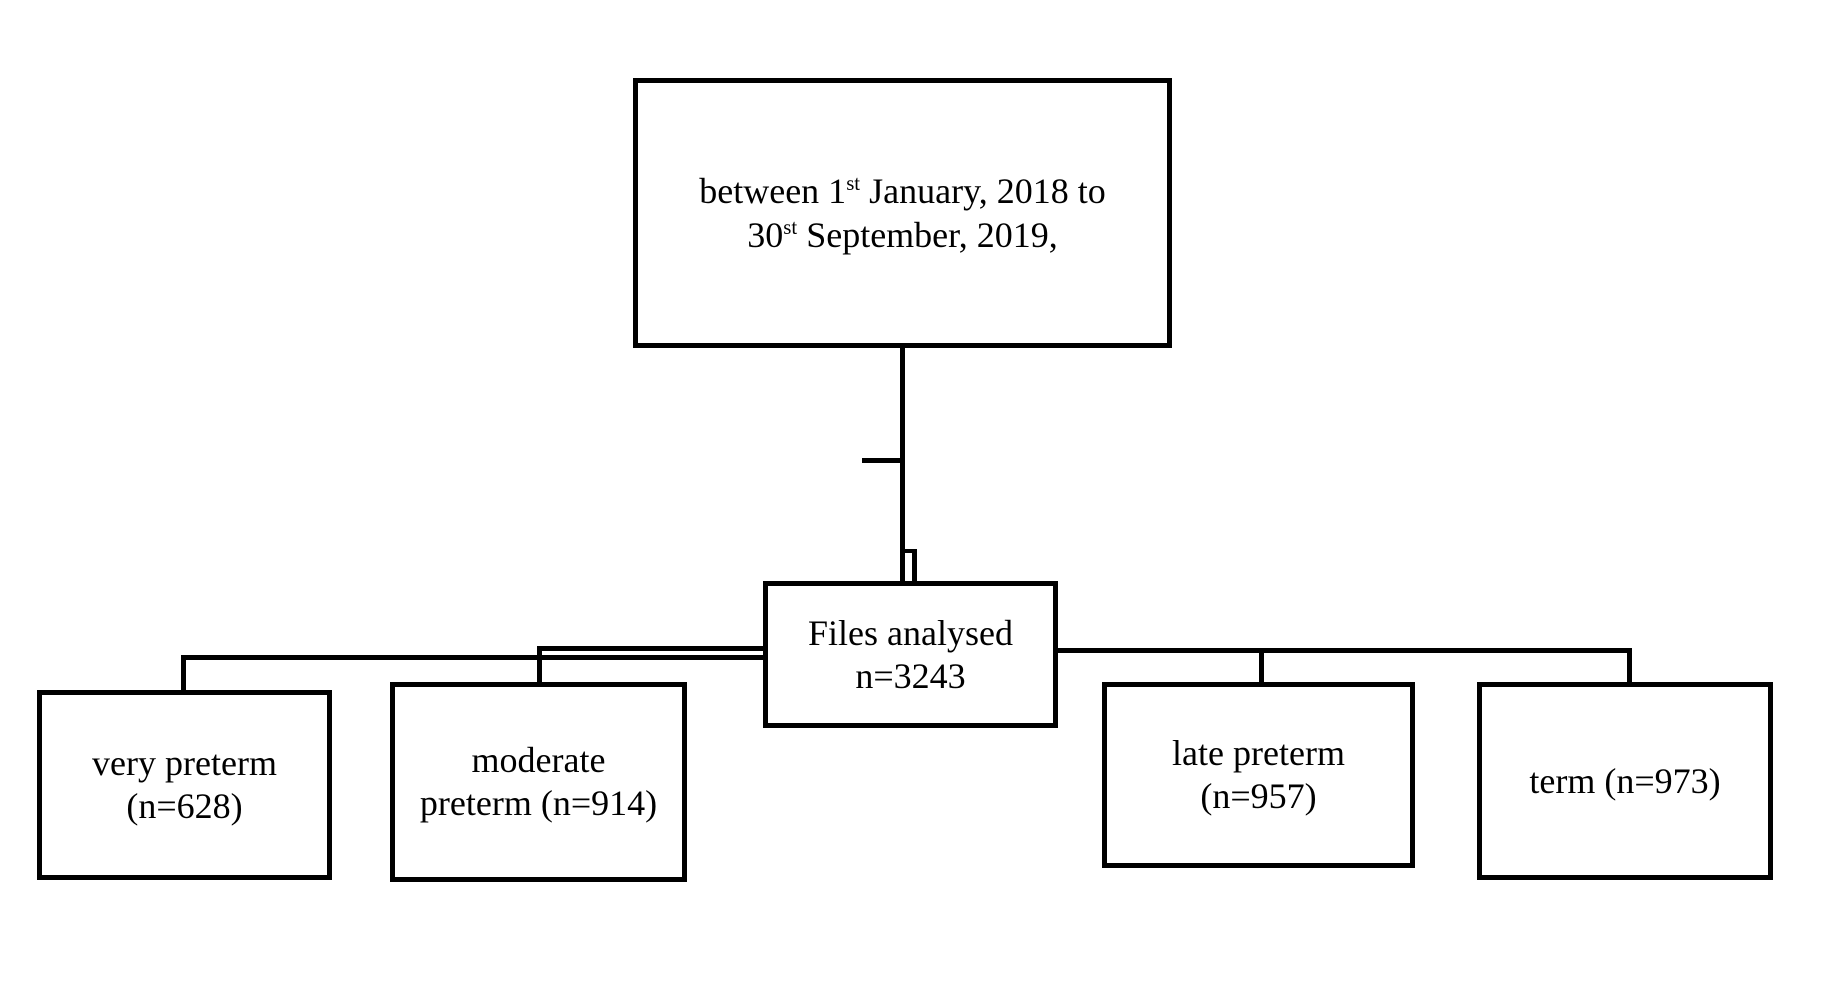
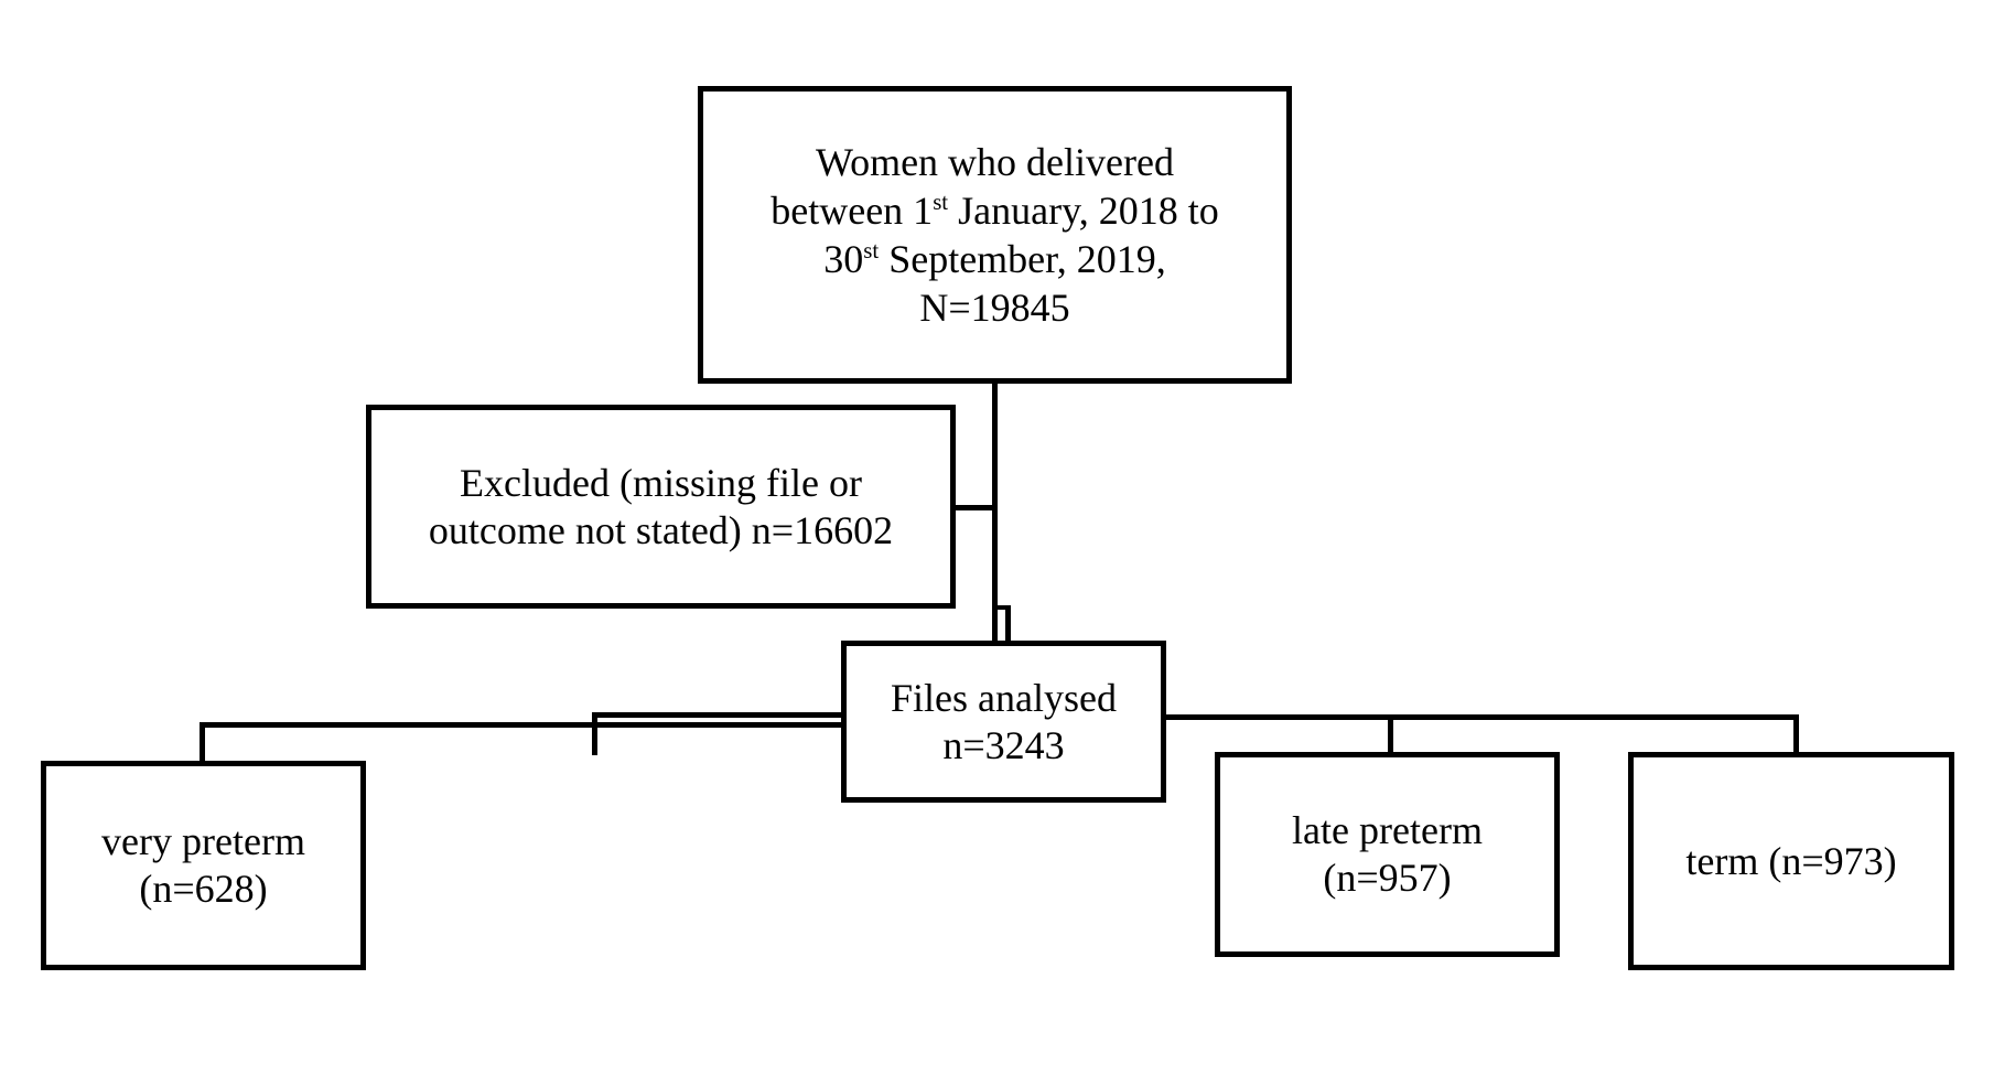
+ Women who delivered
  between 1st January, 2018 to
  30st September, 2019,
+ N=19845
+ Excluded (missing file or
+ outcome not stated) n=16602
  Files analysed
  n=3243
  very preterm
  (n=628)
- moderate
- preterm (n=914)
  late preterm
  (n=957)
  term (n=973)
